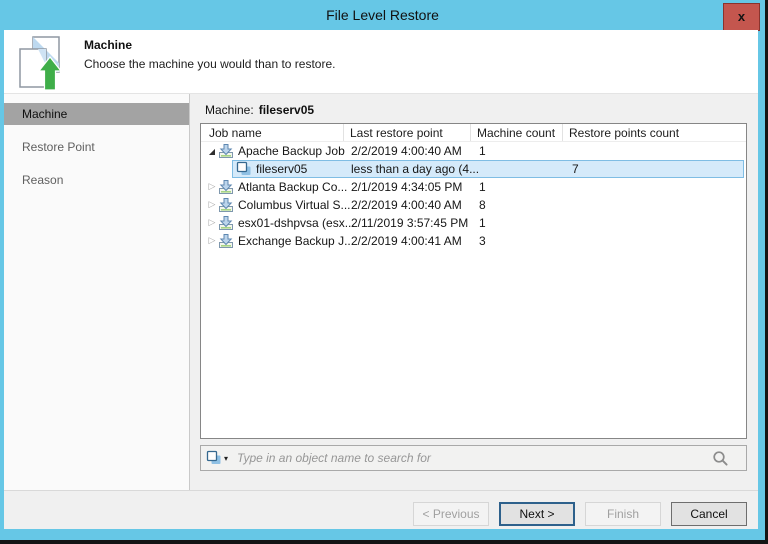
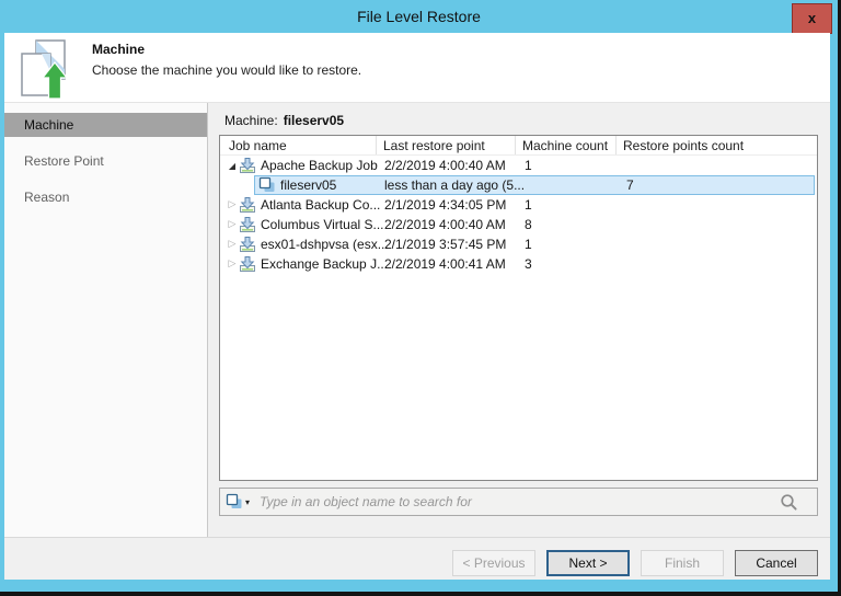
  File Level Restore
  x
  Machine
- Choose the machine you would than to restore.
+ Choose the machine you would like to restore.
  Machine
  Restore Point
  Reason
  Machine: fileserv05
  Job name
  Last restore point
  Machine count
  Restore points count
  ◢
  Apache Backup Job
  2/2/2019 4:00:40 AM
  1
  fileserv05
- less than a day ago (4...
+ less than a day ago (5...
  7
  ▷
  Atlanta Backup Co...
  2/1/2019 4:34:05 PM
  1
  ▷
  Columbus Virtual S...
  2/2/2019 4:00:40 AM
  8
  ▷
  esx01-dshpvsa (esx...
- 2/11/2019 3:57:45 PM
+ 2/1/2019 3:57:45 PM
  1
  ▷
  Exchange Backup J...
  2/2/2019 4:00:41 AM
  3
  ▾
  Type in an object name to search for
  < Previous
  Next >
  Finish
  Cancel
